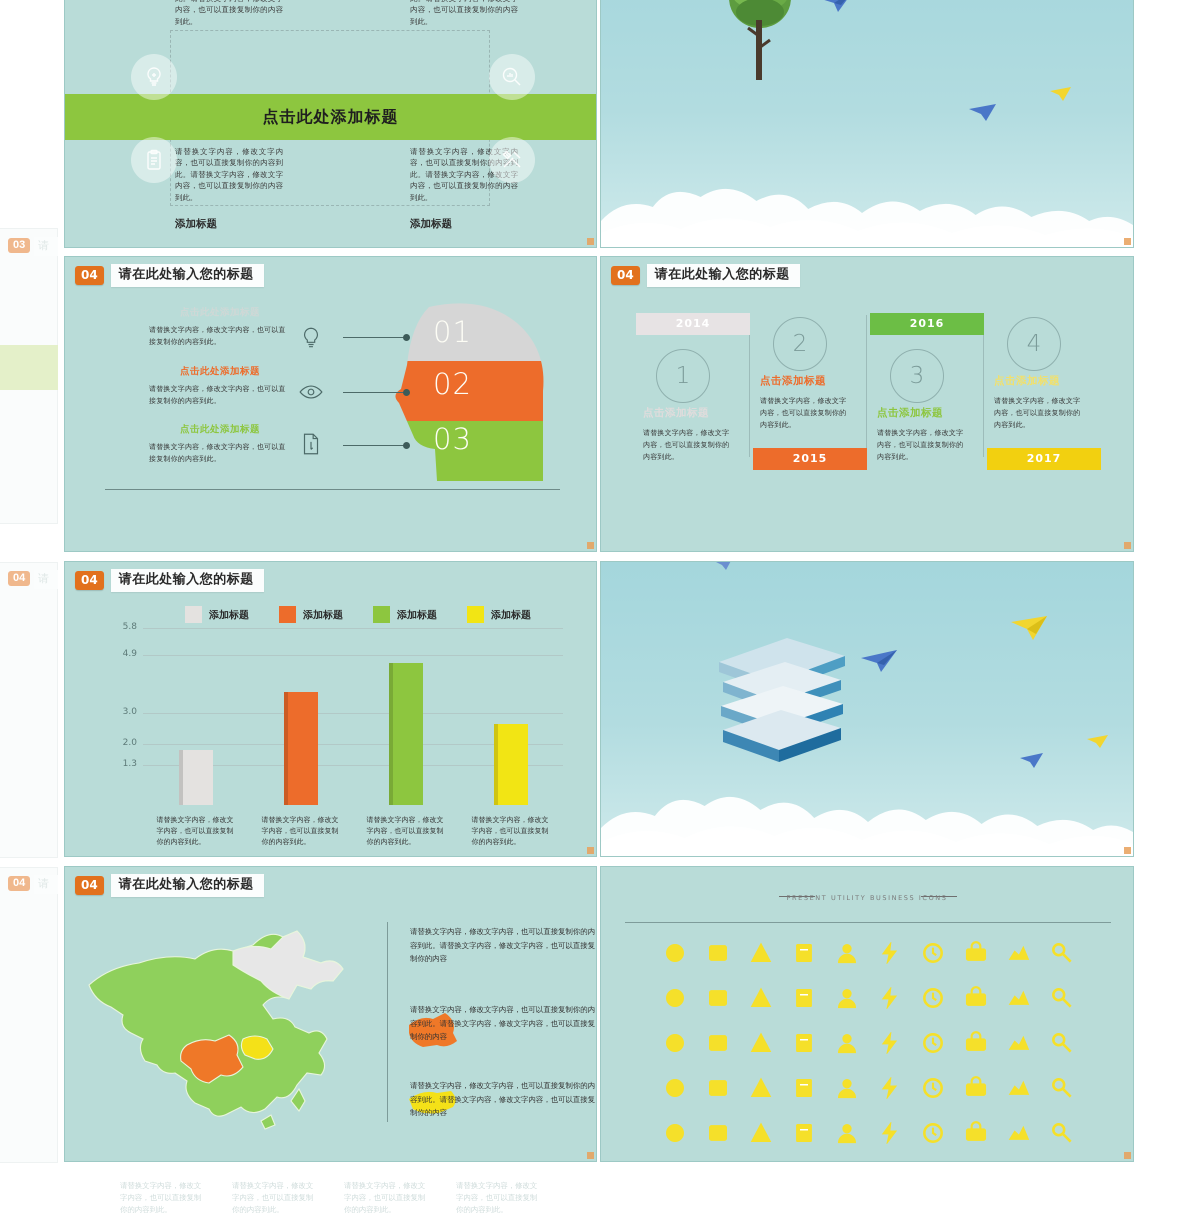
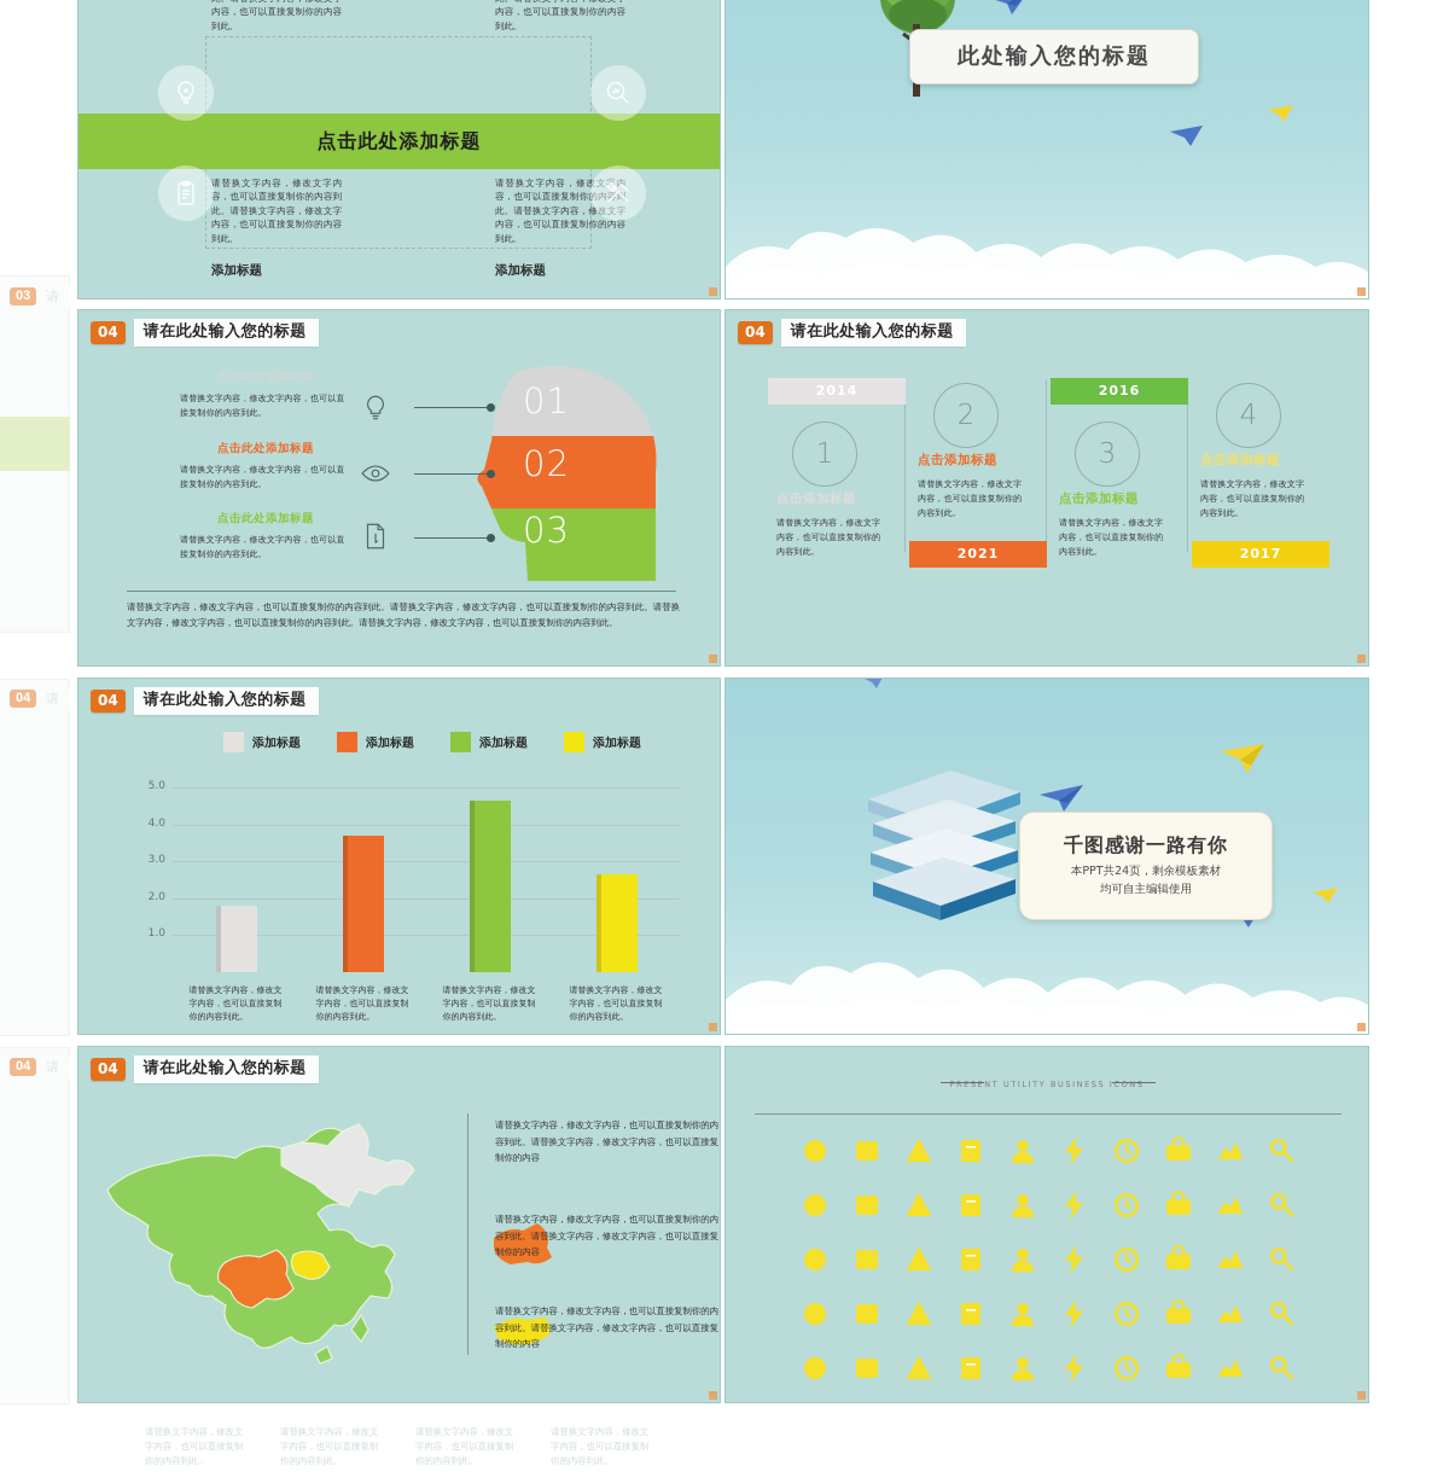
  03
  请
  04
  请
  04
  请
  点击此处添加标题
  请替换文字内容，修改文字内容，也可以直接复制你的内容到此。请替换文字内容，修改文字内容，也可以直接复制你的内容到此。
  添加标题
  请替换文字内容，修改文内容，也可以直接复制你的内容到此。请替换文字内容，修改文字内容，也可以直接复制你的内容到此。
  添加标题
+ 此处输入您的标题
  04
  请在此处输入您的标题
  01
  02
  03
  请替换文字内容，修改文字内容，也可以直接复制你的内容到此。
  点击此处添加标题
  请替换文字内容，修改文字内容，也可以直接复制你的内容到此。
  点击此处添加标题
  请替换文字内容，修改文字内容，也可以直接复制你的内容到此。
+ 请替换文字内容，修改文字内容，也可以直接复制你的内容到此。请替换文字内容，修改文字内容，也可以直接复制你的内容到此。请替换文字内容，修改文字内容，也可以直接复制你的内容到此。请替换文字内容，修改文字内容，也可以直接复制你的内容到此。
  04
  请在此处输入您的标题
  2014
  1
  点击添加标题
  请替换文字内容，修改文字内容，也可以直接复制你的内容到此。
  2
  点击添加标题
  请替换文字内容，修改文字内容，也可以直接复制你的内容到此。
- 2015
+ 2021
  2016
  3
  点击添加标题
  请替换文字内容，修改文字内容，也可以直接复制你的内容到此。
  4
  点击添加标题
  请替换文字内容，修改文字内容，也可以直接复制你的内容到此。
  2017
  04
  请在此处输入您的标题
  添加标题
  添加标题
  添加标题
  添加标题
- 1.3
+ 1.0
  2.0
  3.0
- 4.9
+ 4.0
- 5.8
+ 5.0
  请替换文字内容，修改文字内容，也可以直接复制你的内容到此。
  请替换文字内容，修改文字内容，也可以直接复制你的内容到此。
  请替换文字内容，修改文字内容，也可以直接复制你的内容到此。
  请替换文字内容，修改文字内容，也可以直接复制你的内容到此。
+ 千图感谢一路有你
+ 本PPT共24页，剩余模板素材
+ 均可自主编辑使用
  04
  请在此处输入您的标题
  请替换文字内容，修改文字内容，也可以直接复制你的内容到此。请替换文字内容，修改文字内容，也可以直接复制你的内容
  请替换文字内容，修改文字内容，也可以直接复制你的内容到此。请替换文字内容，修改文字内容，也可以直接复制你的内容
  请替换文字内容，修改文字内容，也可以直接复制你的内容到此。请替换文字内容，修改文字内容，也可以直接复制你的内容
  PRESENT UTILITY BUSINESS ICONS
  请替换文字内容，修改文字内容，也可以直接复制你的内容到此。
  请替换文字内容，修改文字内容，也可以直接复制你的内容到此。
  请替换文字内容，修改文字内容，也可以直接复制你的内容到此。
  请替换文字内容，修改文字内容，也可以直接复制你的内容到此。
